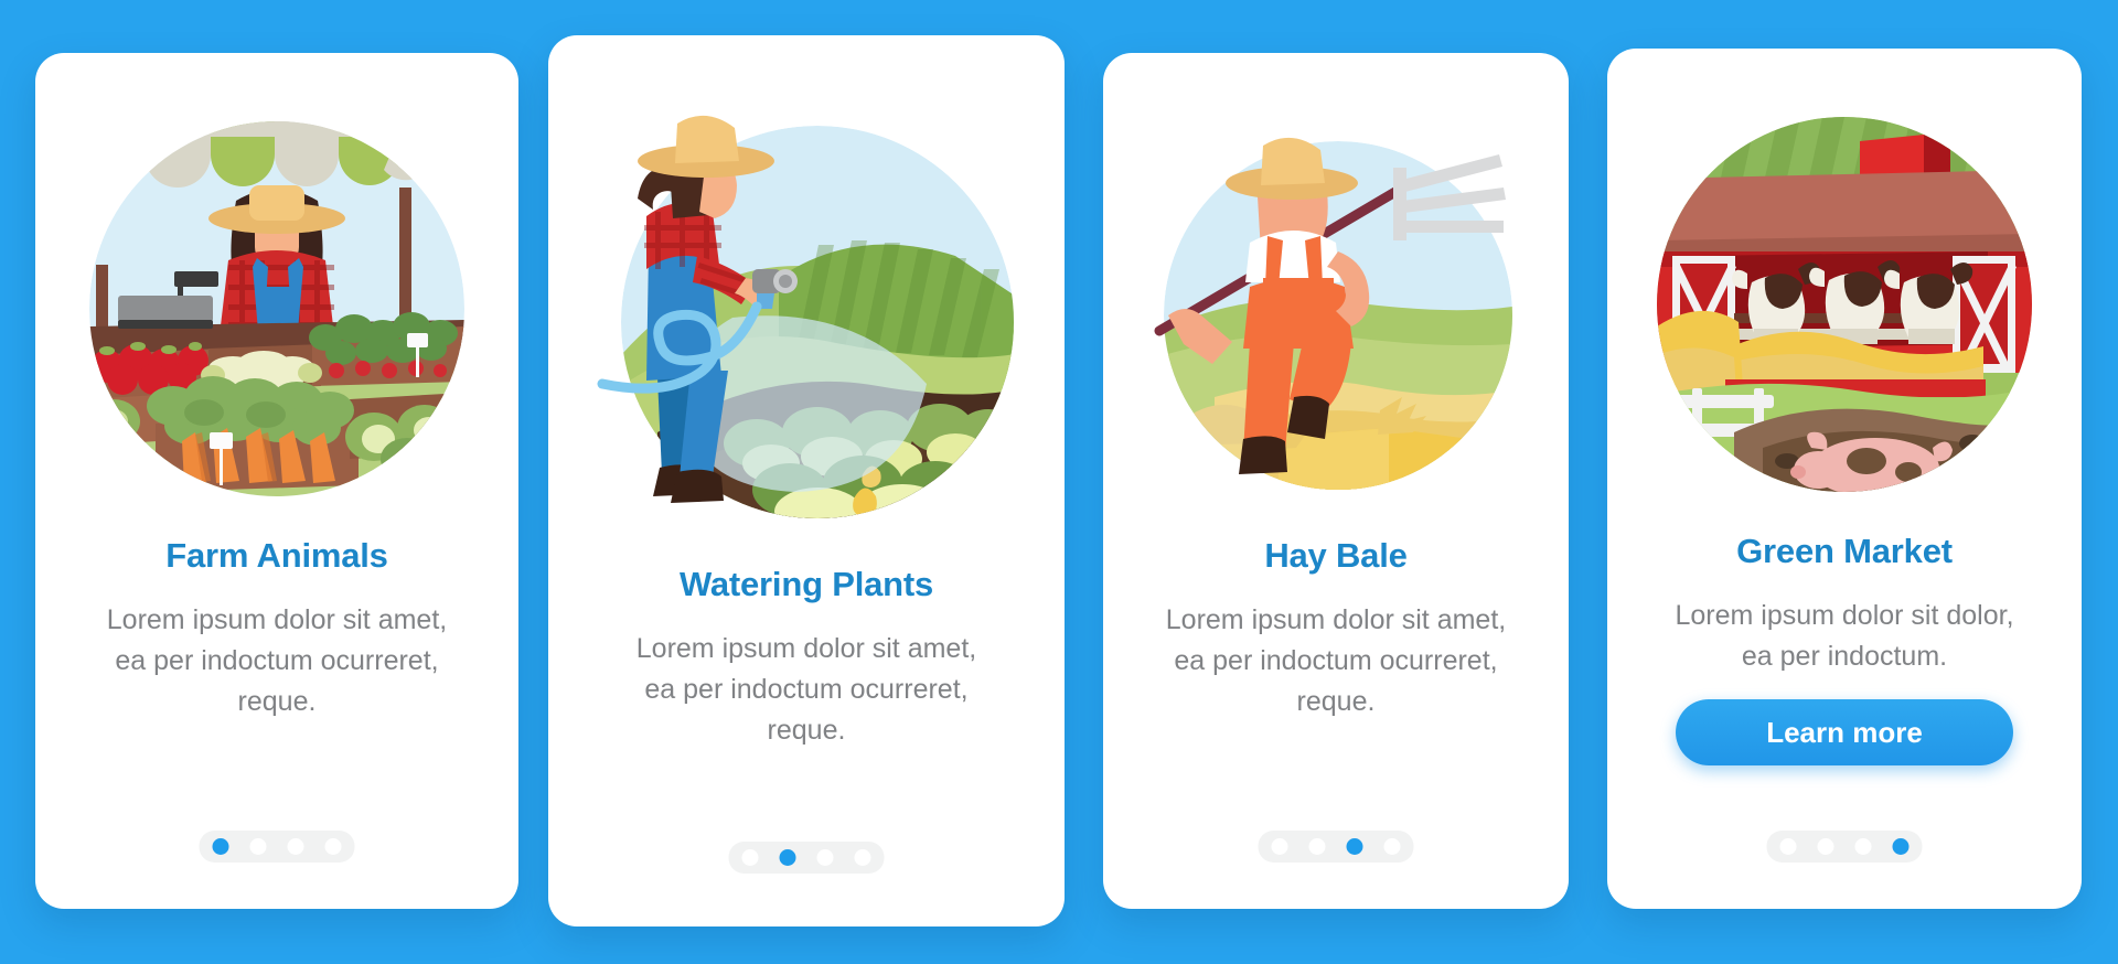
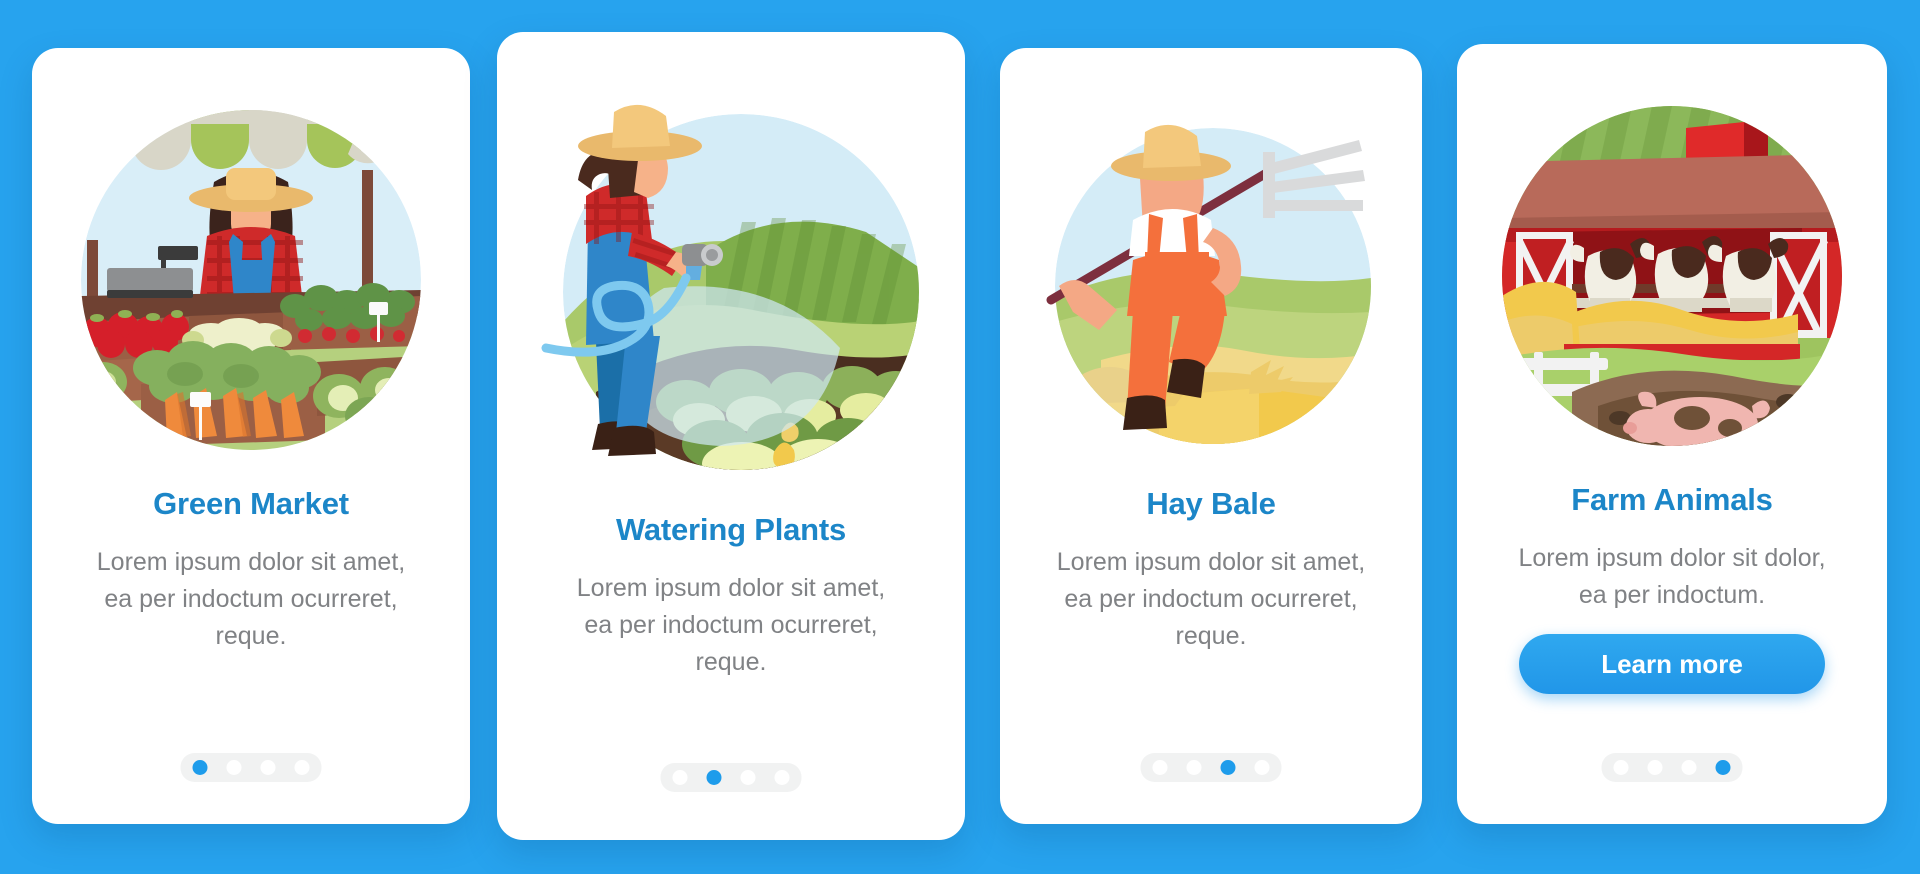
- Farm Animals
+ Green Market
  Lorem ipsum dolor sit amet, ea per indoctum ocurreret, reque.
  Watering Plants
  Lorem ipsum dolor sit amet, ea per indoctum ocurreret, reque.
  Hay Bale
  Lorem ipsum dolor sit amet, ea per indoctum ocurreret, reque.
- Green Market
+ Farm Animals
  Lorem ipsum dolor sit dolor, ea per indoctum.
  Learn more
